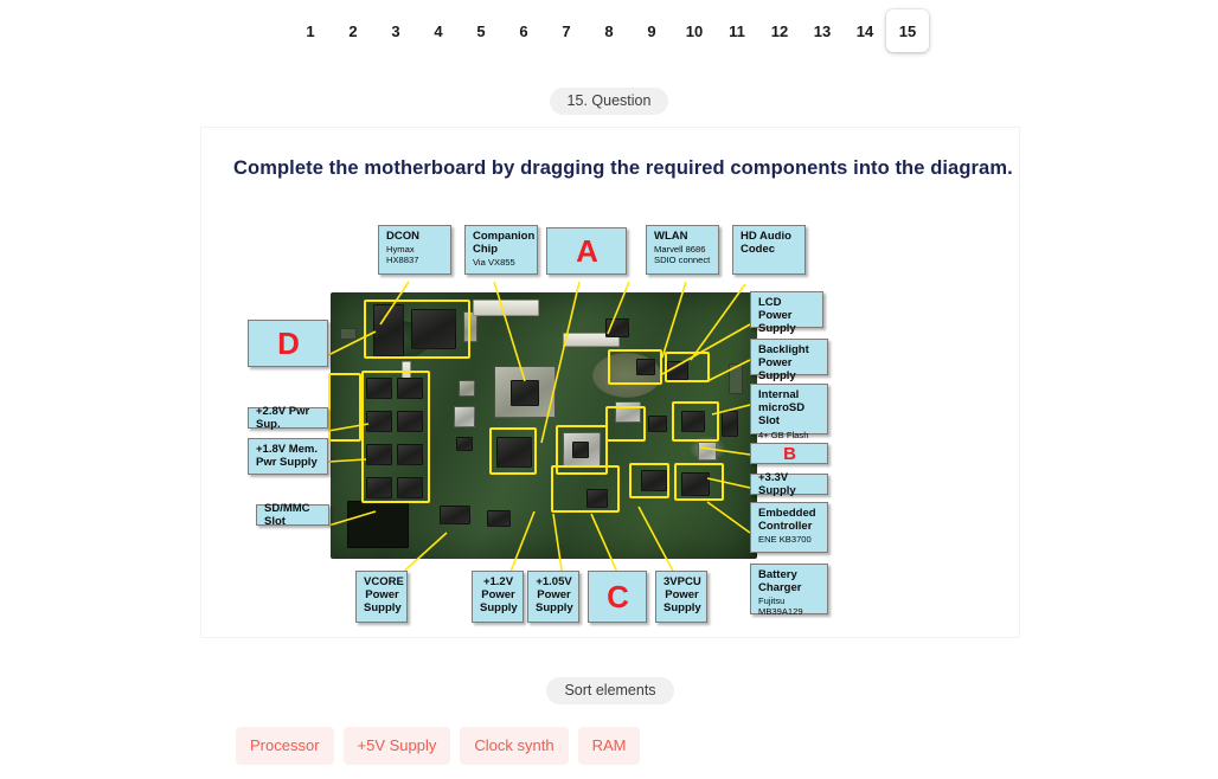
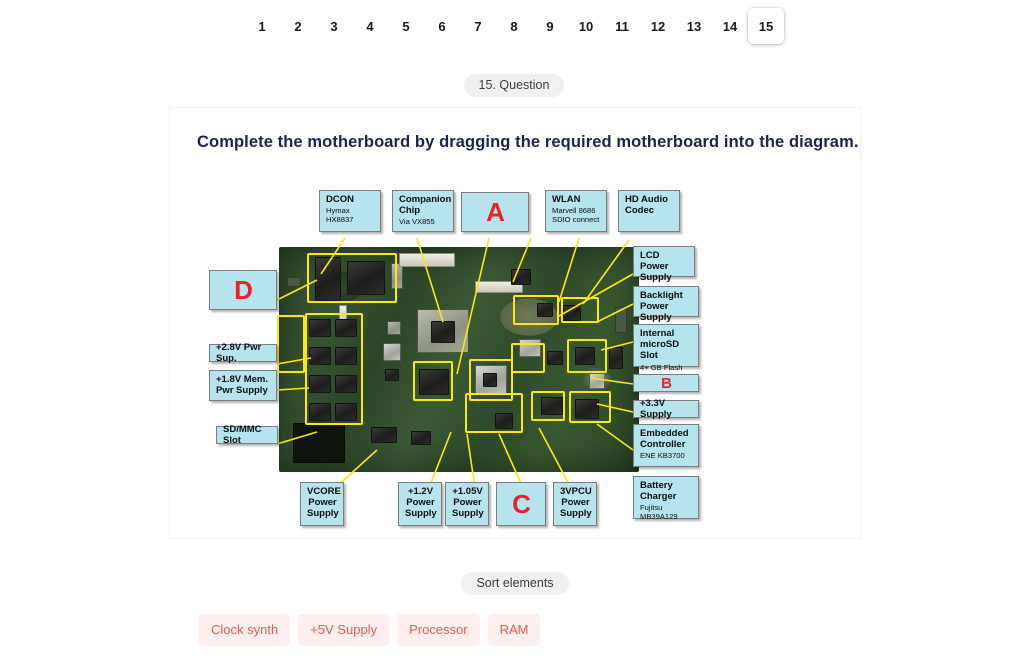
  1
  2
  3
  4
  5
  6
  7
  8
  9
  10
  11
  12
  13
  14
  15
  15. Question
- Complete the motherboard by dragging the required components into the diagram.
+ Complete the motherboard by dragging the required motherboard into the diagram.
  DCON
  Hymax HX8837
  Companion
  Chip
  Via VX855
  A
  WLAN
  Marvell 8686
  SDIO connect
  HD Audio
  Codec
  LCD Power
  Supply
  Backlight
  Power Supply
  Internal
  microSD Slot
  4+ GB Flash
  B
  +3.3V Supply
  Embedded
  Controller
  ENE KB3700
  Battery
  Charger
  Fujitsu MB39A129
  D
  +2.8V Pwr Sup.
  +1.8V Mem.
  Pwr Supply
  SD/MMC Slot
  VCORE
  Power
  Supply
  +1.2V
  Power
  Supply
  +1.05V
  Power
  Supply
  C
  3VPCU
  Power
  Supply
  Sort elements
- Processor
+ Clock synth
  +5V Supply
- Clock synth
+ Processor
  RAM
